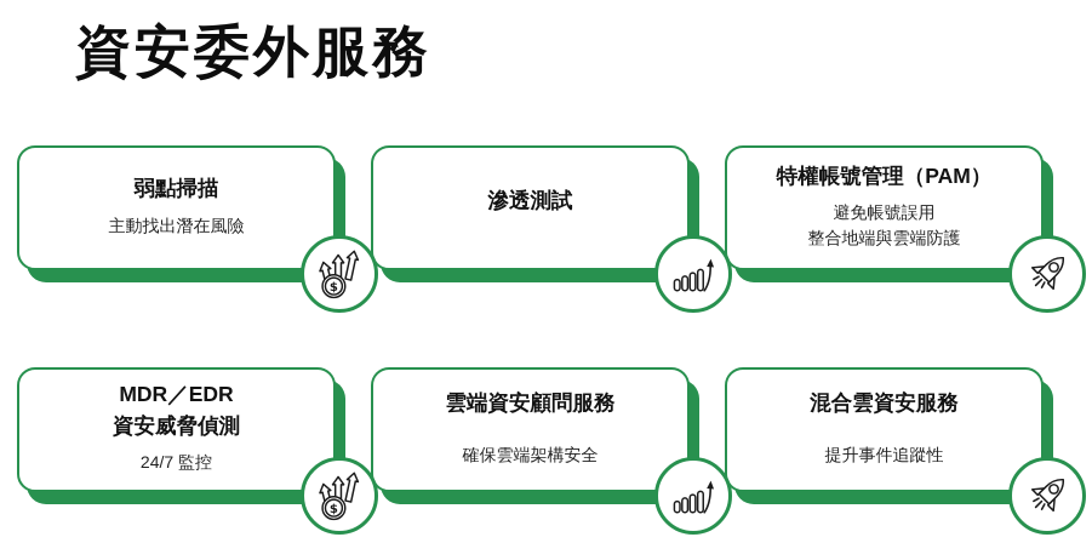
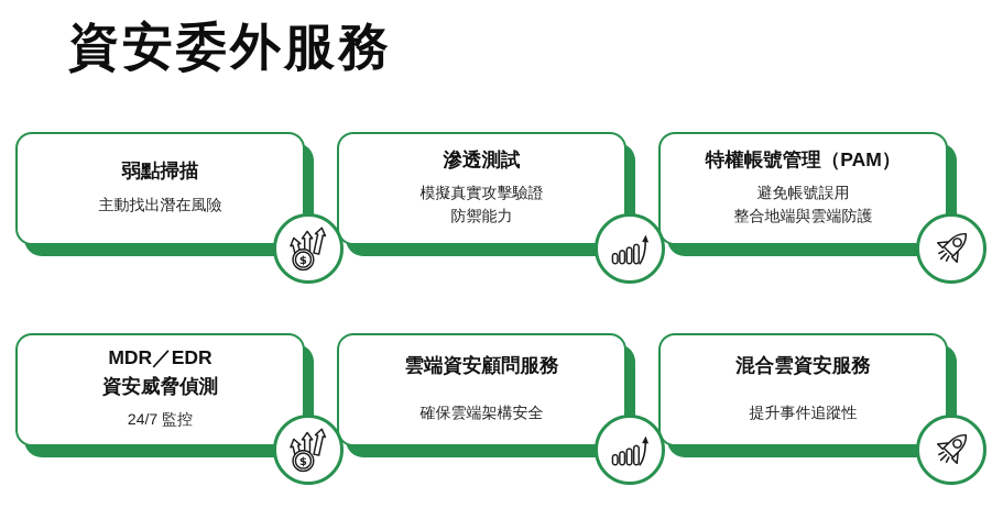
  資安委外服務
  弱點掃描
  主動找出潛在風險
  $
  滲透測試
+ 模擬真實攻擊驗證
+ 防禦能力
  特權帳號管理（PAM）
  避免帳號誤用
  整合地端與雲端防護
  MDR／EDR
  資安威脅偵測
  24/7 監控
  $
  雲端資安顧問服務
  確保雲端架構安全
  混合雲資安服務
  提升事件追蹤性
